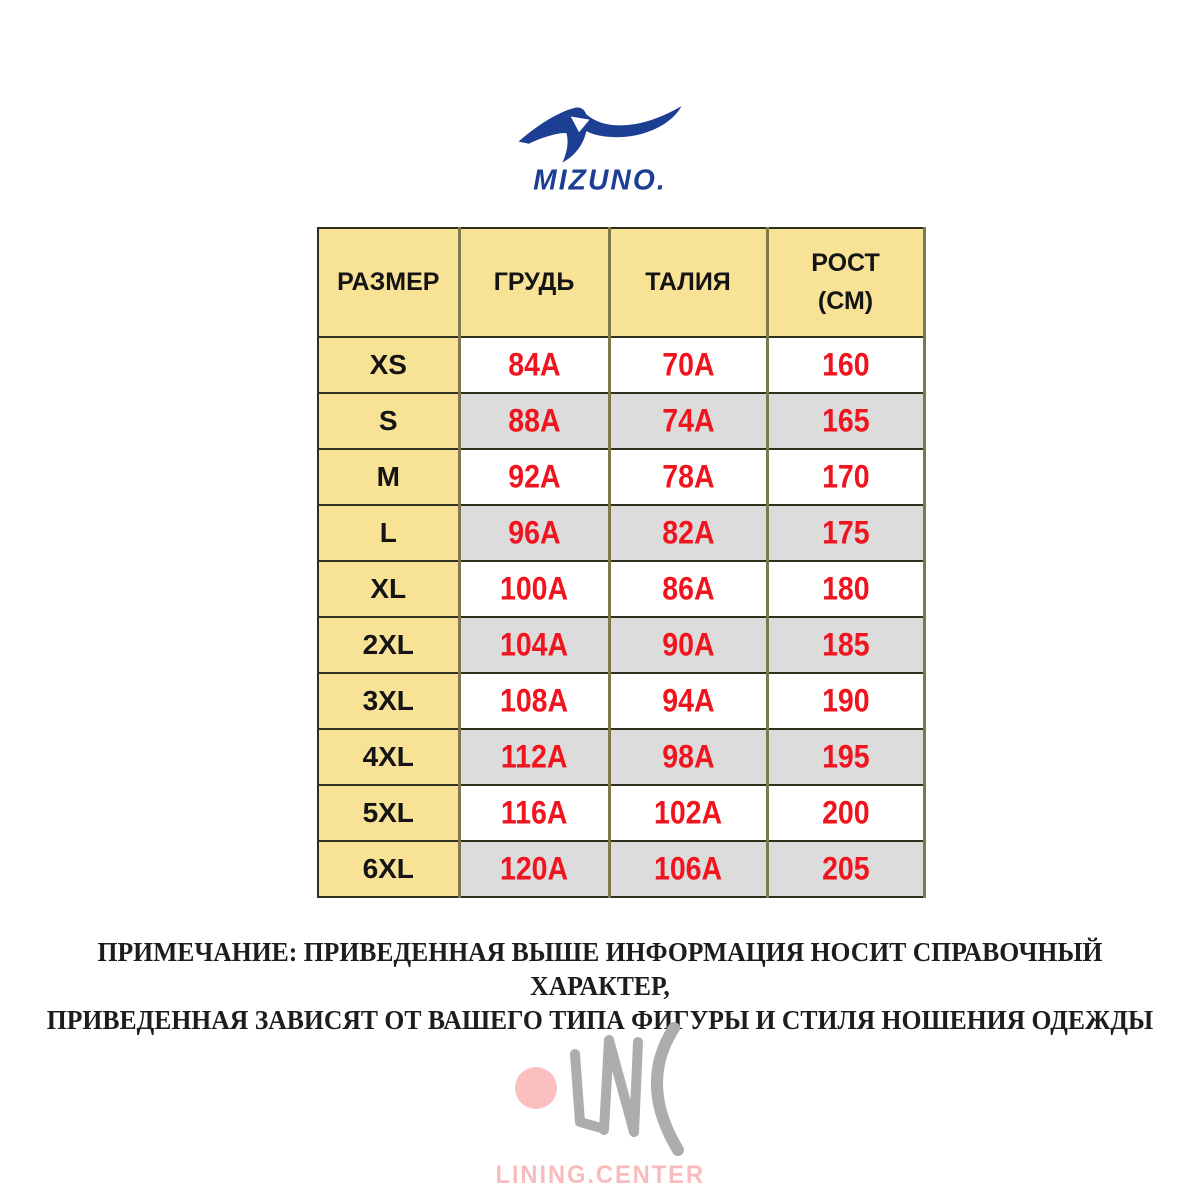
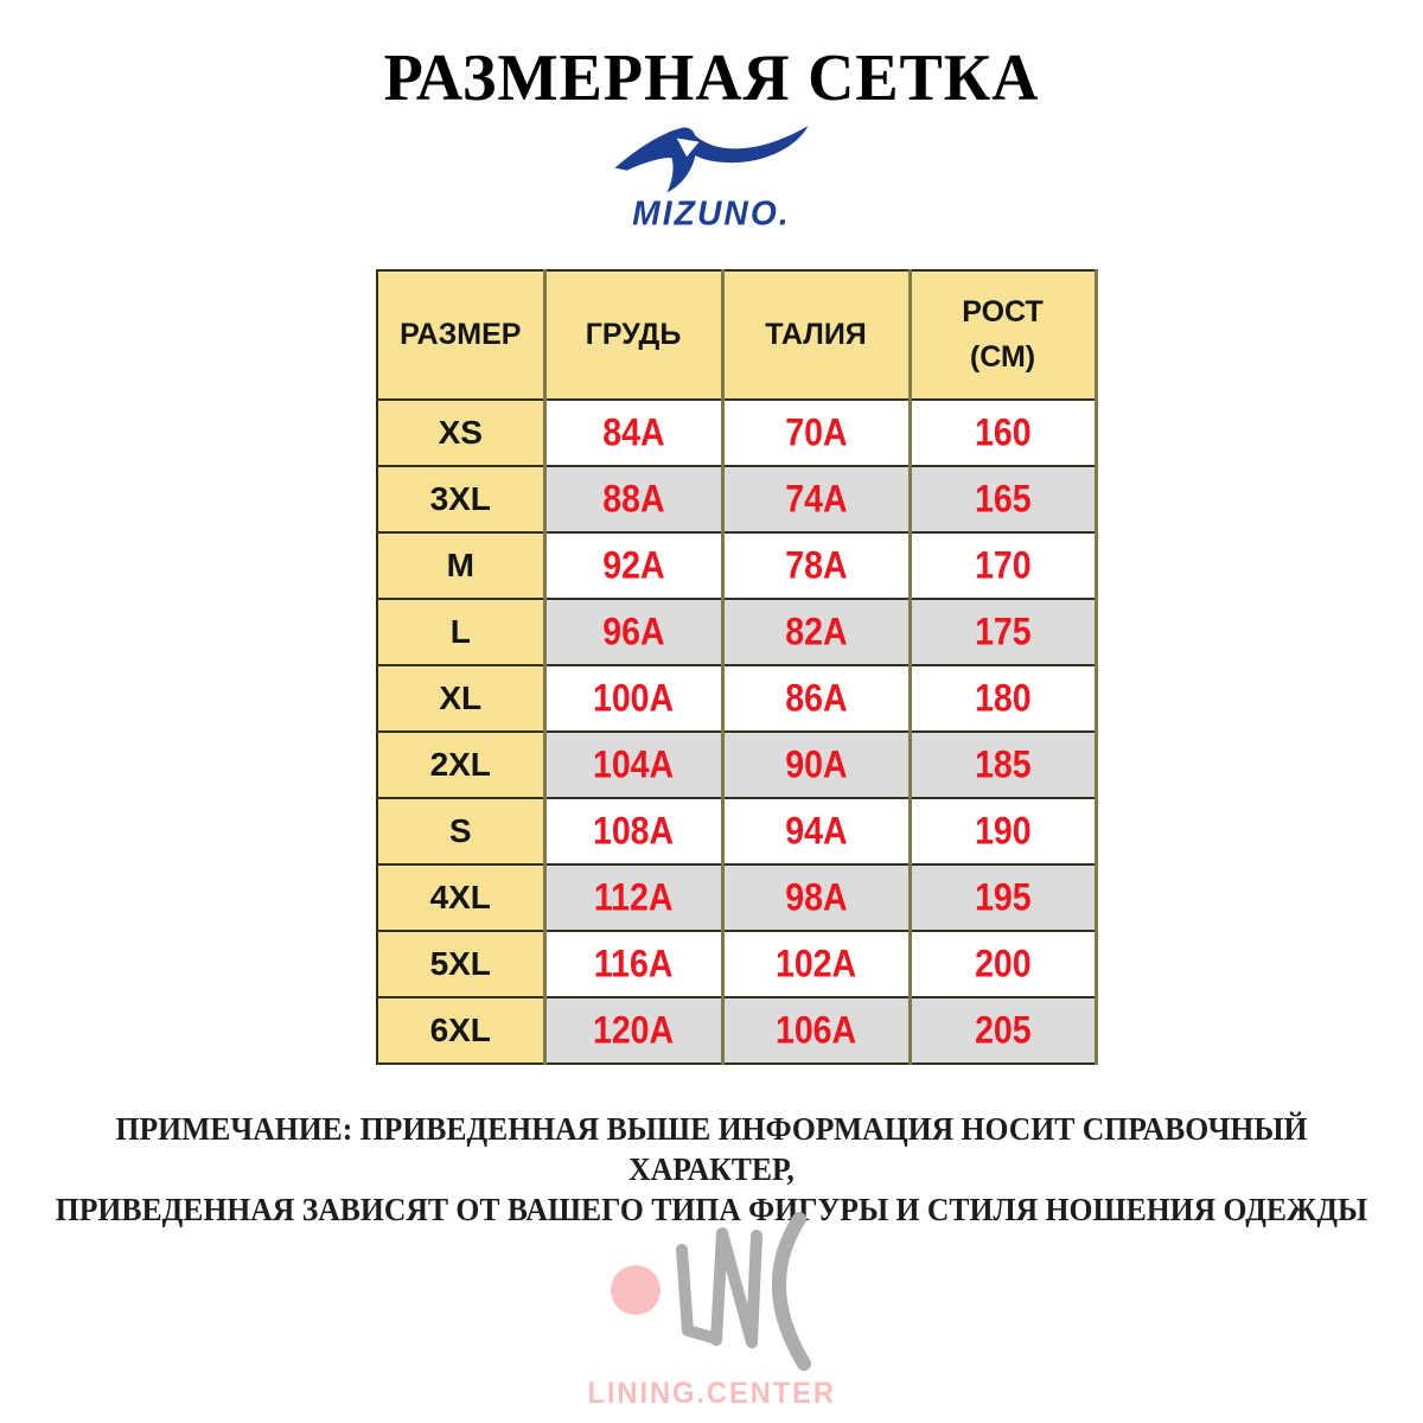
+ РАЗМЕРНАЯ СЕТКА
  MIZUNO.
  РАЗМЕР	ГРУДЬ	ТАЛИЯ	РОСТ (СМ)
  XS	84A	70A	160
- S	88A	74A	165
+ 3XL	88A	74A	165
  M	92A	78A	170
  L	96A	82A	175
  XL	100A	86A	180
  2XL	104A	90A	185
- 3XL	108A	94A	190
+ S	108A	94A	190
  4XL	112A	98A	195
  5XL	116A	102A	200
  6XL	120A	106A	205
  ПРИМЕЧАНИЕ: ПРИВЕДЕННАЯ ВЫШЕ ИНФОРМАЦИЯ НОСИТ СПРАВОЧНЫЙ ХАРАКТЕР,
  ПРИВЕДЕННАЯ ЗАВИСЯТ ОТ ВАШЕГО ТИПА ФИГУРЫ И СТИЛЯ НОШЕНИЯ ОДЕЖДЫ
  LINING.CENTER
